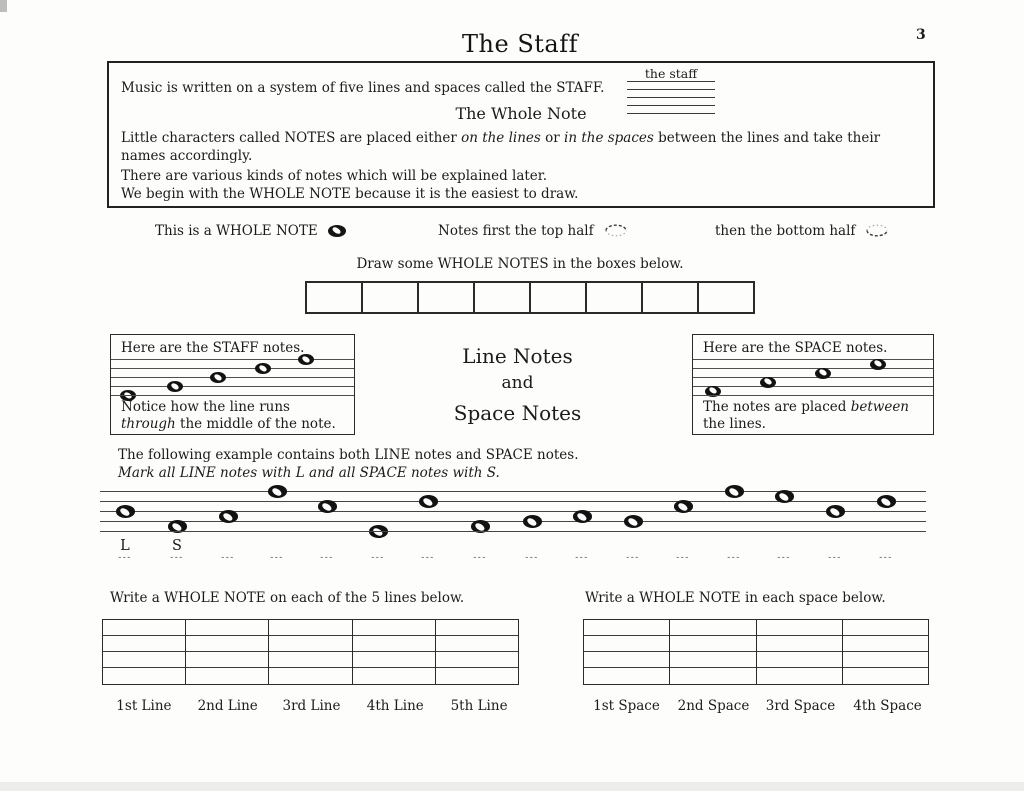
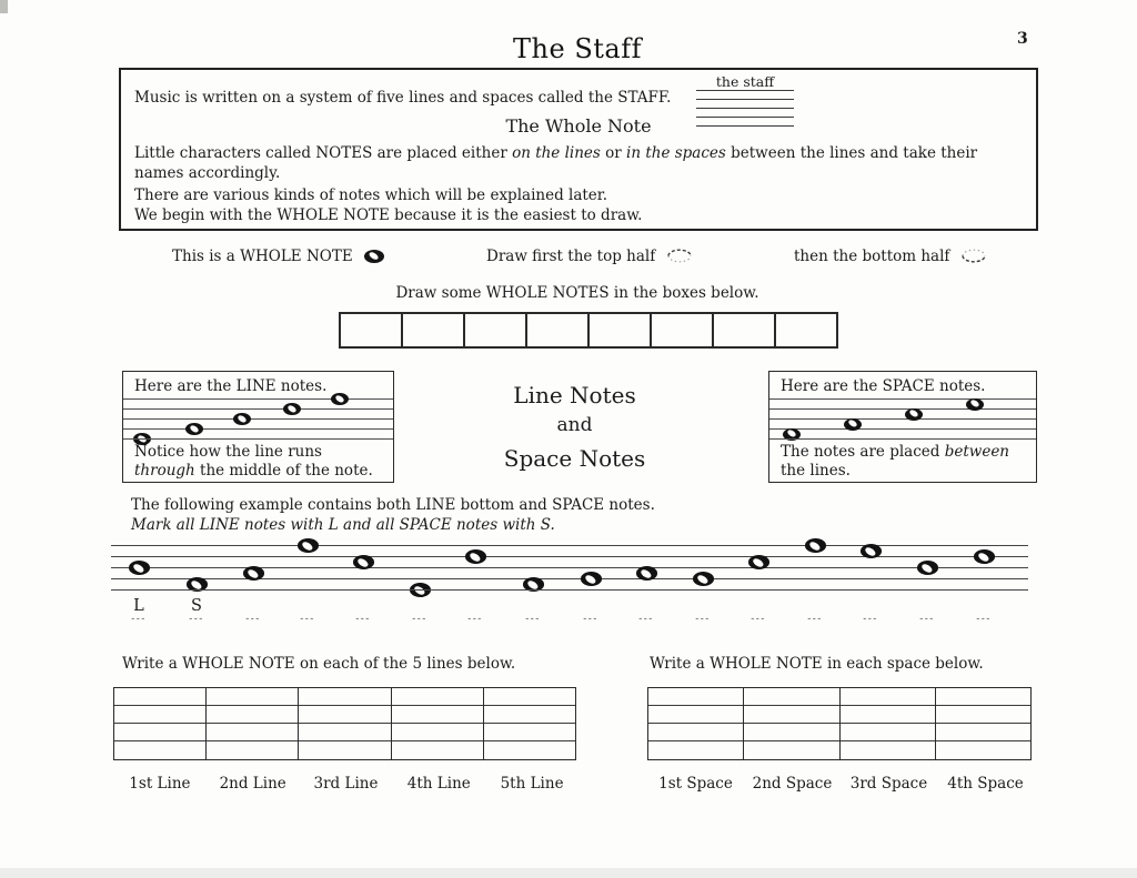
  3
  The Staff
  Music is written on a system of five lines and spaces called the STAFF.
  the staff
  The Whole Note
  Little characters called NOTES are placed either on the lines or in the spaces between the lines and take their names accordingly.
  There are various kinds of notes which will be explained later.
  We begin with the WHOLE NOTE because it is the easiest to draw.
  This is a WHOLE NOTE
- Notes first the top half
+ Draw first the top half
  then the bottom half
  Draw some WHOLE NOTES in the boxes below.
- Here are the STAFF notes.
+ Here are the LINE notes.
  Notice how the line runs through the middle of the note.
  Line Notes
  and
  Space Notes
  Here are the SPACE notes.
  The notes are placed between the lines.
- The following example contains both LINE notes and SPACE notes.
+ The following example contains both LINE bottom and SPACE notes.
  Mark all LINE notes with L and all SPACE notes with S.
  L
  ---
  S
  ---
  ---
  ---
  ---
  ---
  ---
  ---
  ---
  ---
  ---
  ---
  ---
  ---
  ---
  ---
  Write a WHOLE NOTE on each of the 5 lines below.
  Write a WHOLE NOTE in each space below.
  1st Line
  2nd Line
  3rd Line
  4th Line
  5th Line
  1st Space
  2nd Space
  3rd Space
  4th Space
